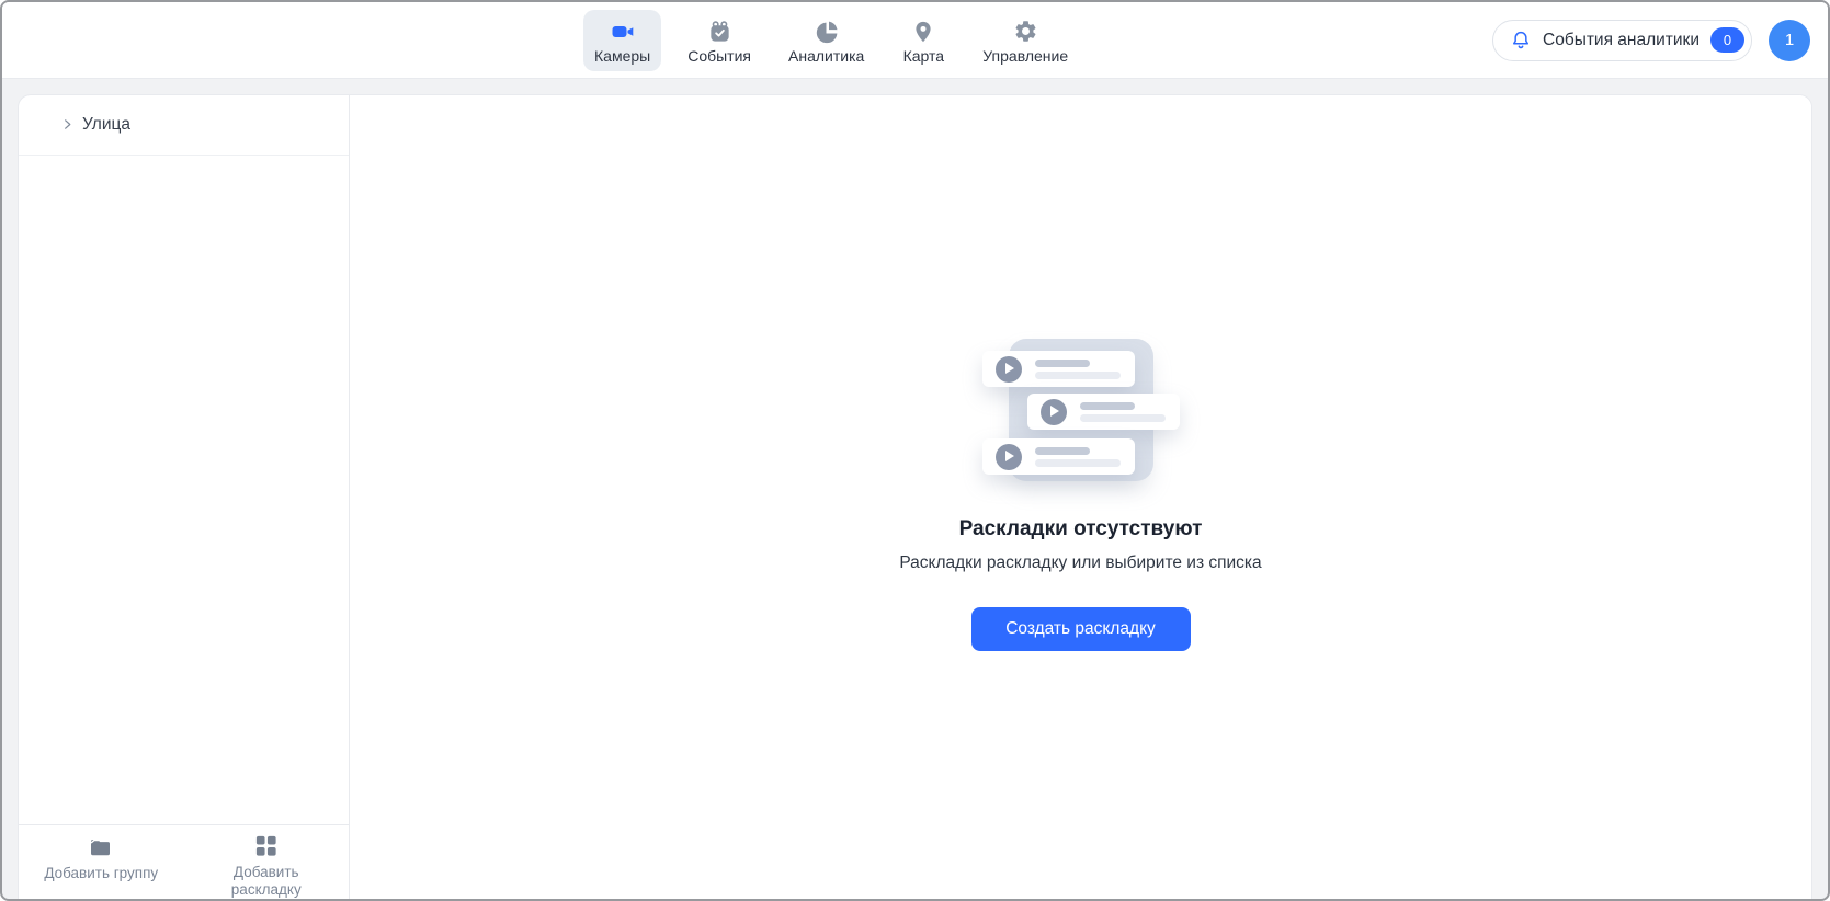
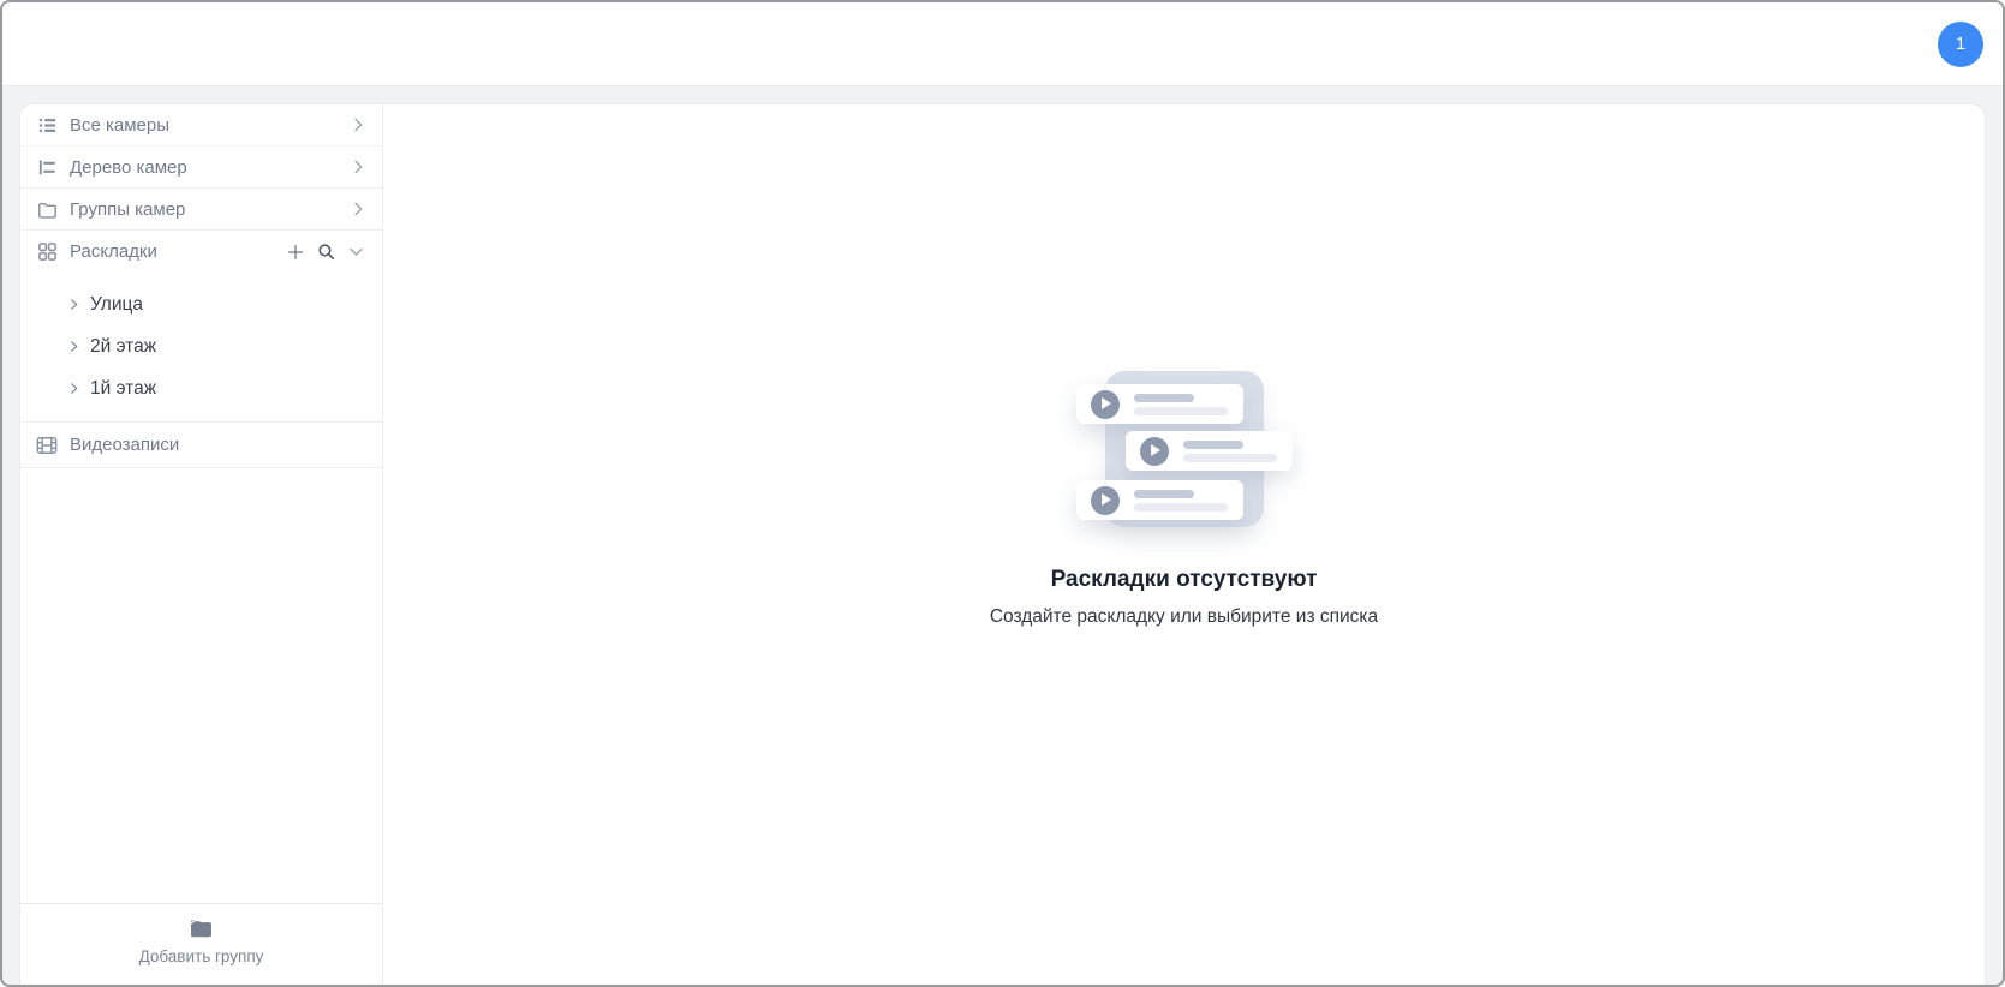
- Камеры
- События
- Аналитика
- Карта
- Управление
- События аналитики
- 0
  1
+ Все камеры
+ Дерево камер
+ Группы камер
+ Раскладки
  Улица
+ 2й этаж
+ 1й этаж
+ Видеозаписи
  Добавить группу
- Добавить раскладку
  Раскладки отсутствуют
- Раскладки раскладку или выбирите из списка
+ Создайте раскладку или выбирите из списка
- Создать раскладку
